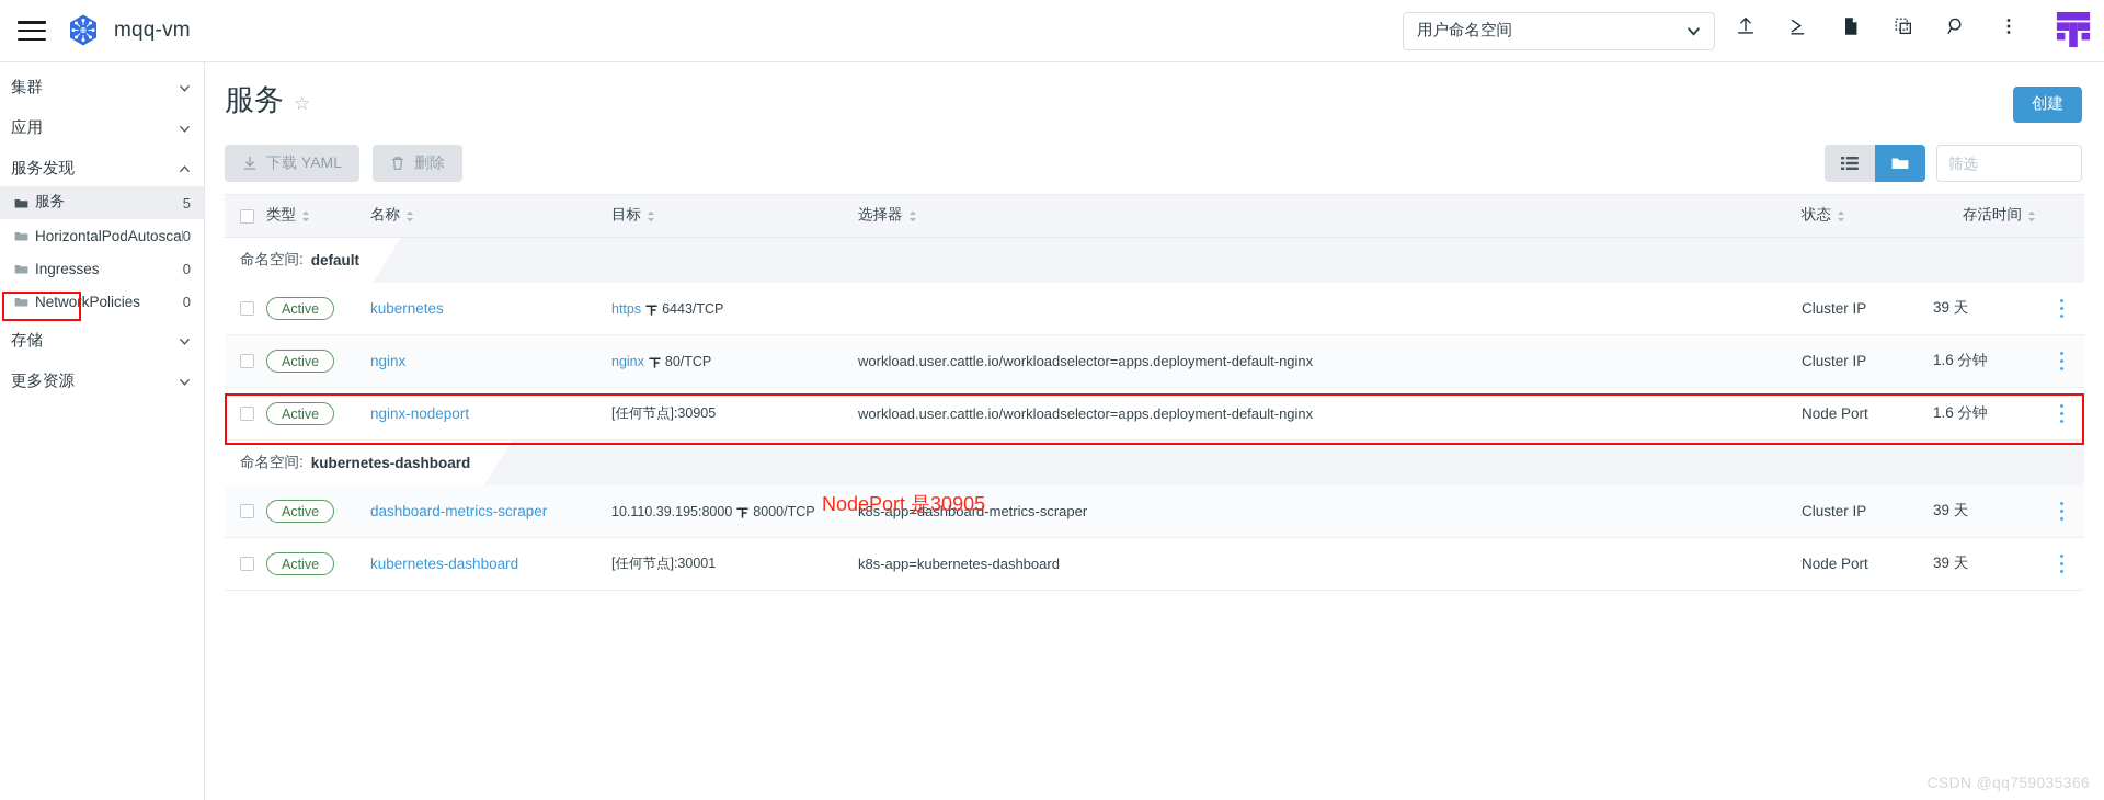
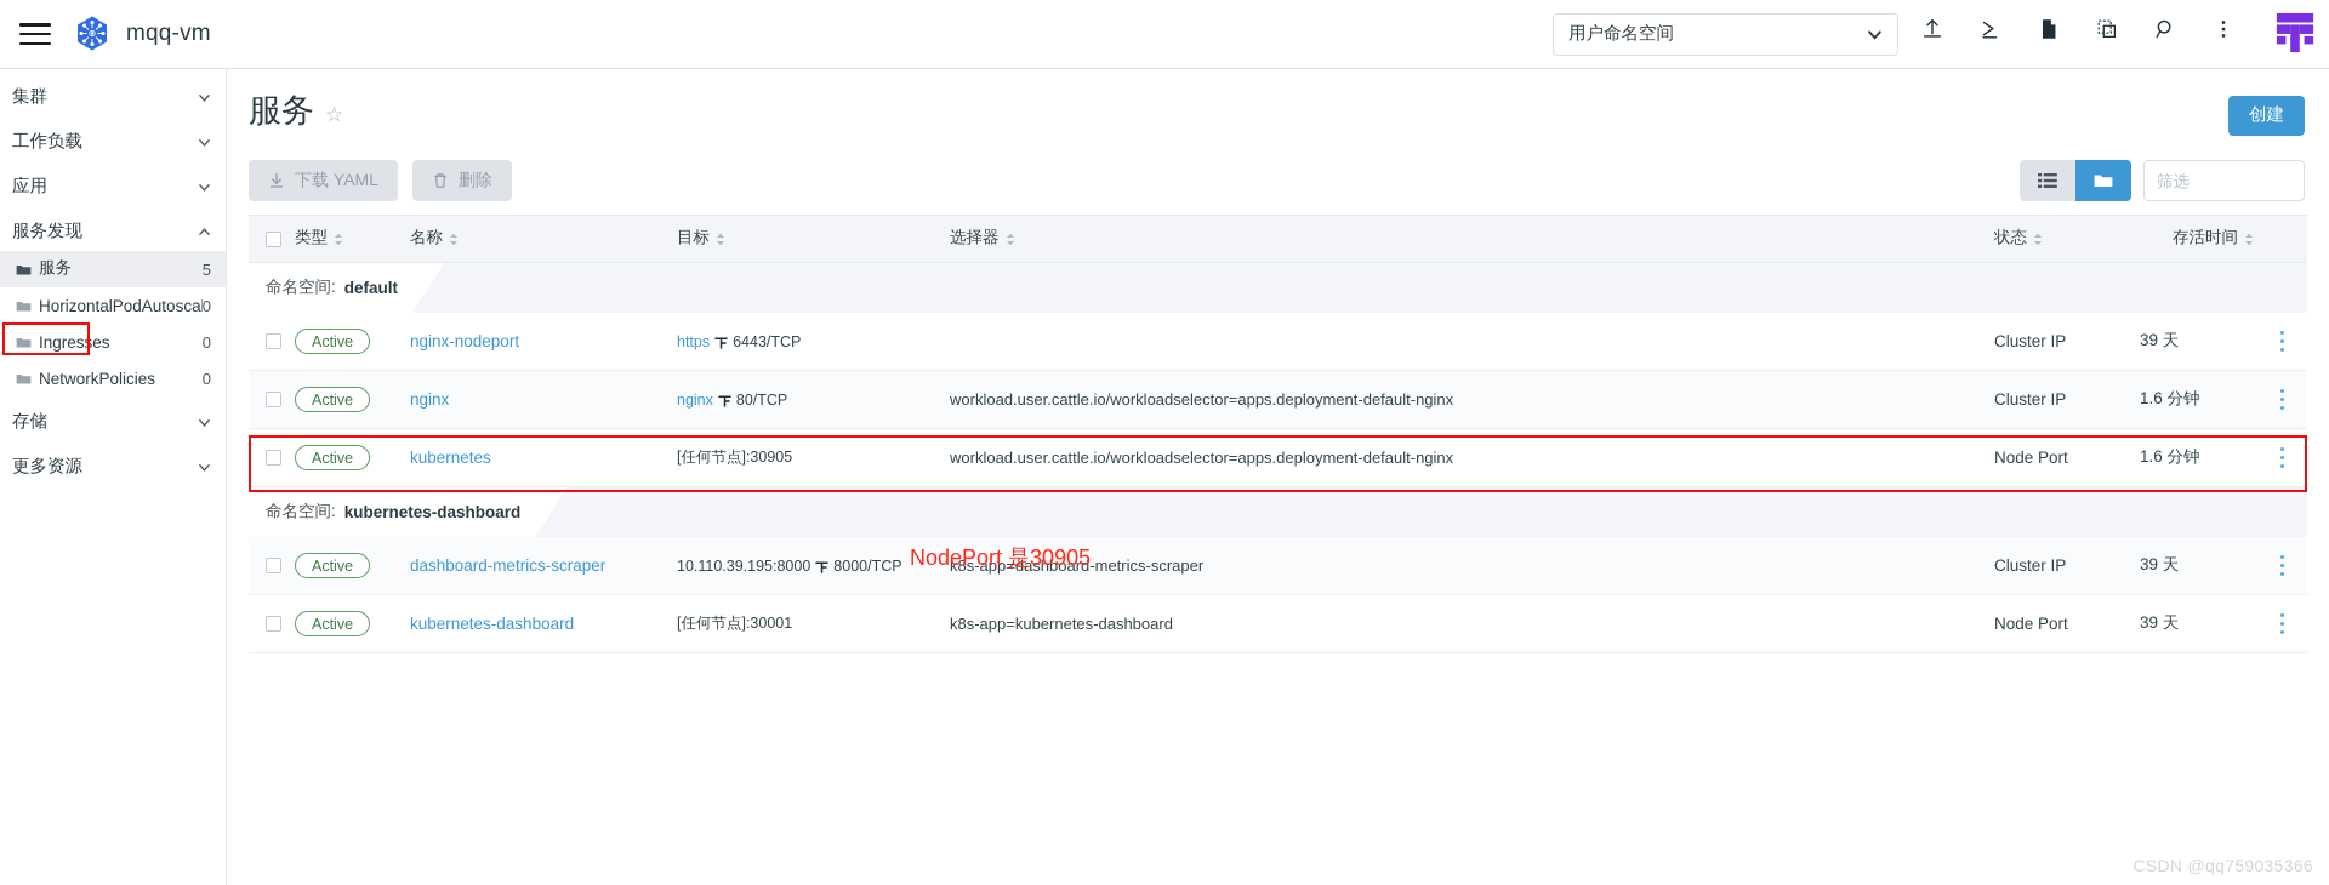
  mqq-vm
  用户命名空间
  集群
+ 工作负载
  应用
  服务发现
  服务
  5
  HorizontalPodAutosca
  0
  Ingresses
  0
  NetworkPolicies
  0
  存储
  更多资源
  服务
  ☆
  创建
  下载 YAML
  删除
  筛选
  类型
  名称
  目标
  选择器
  状态
  存活时间
  命名空间:
  default
  Active
- kubernetes
+ nginx-nodeport
  https
  6443/TCP
  Cluster IP
  39 天
  Active
  nginx
  nginx
  80/TCP
  workload.user.cattle.io/workloadselector=apps.deployment-default-nginx
  Cluster IP
  1.6 分钟
  Active
- nginx-nodeport
+ kubernetes
  [任何节点]:30905
  workload.user.cattle.io/workloadselector=apps.deployment-default-nginx
  Node Port
  1.6 分钟
  命名空间:
  kubernetes-dashboard
  Active
  dashboard-metrics-scraper
  10.110.39.195:8000
  8000/TCP
  k8s-app=dashboard-metrics-scraper
  Cluster IP
  39 天
  Active
  kubernetes-dashboard
  [任何节点]:30001
  k8s-app=kubernetes-dashboard
  Node Port
  39 天
  NodePort 是30905
  CSDN @qq759035366
